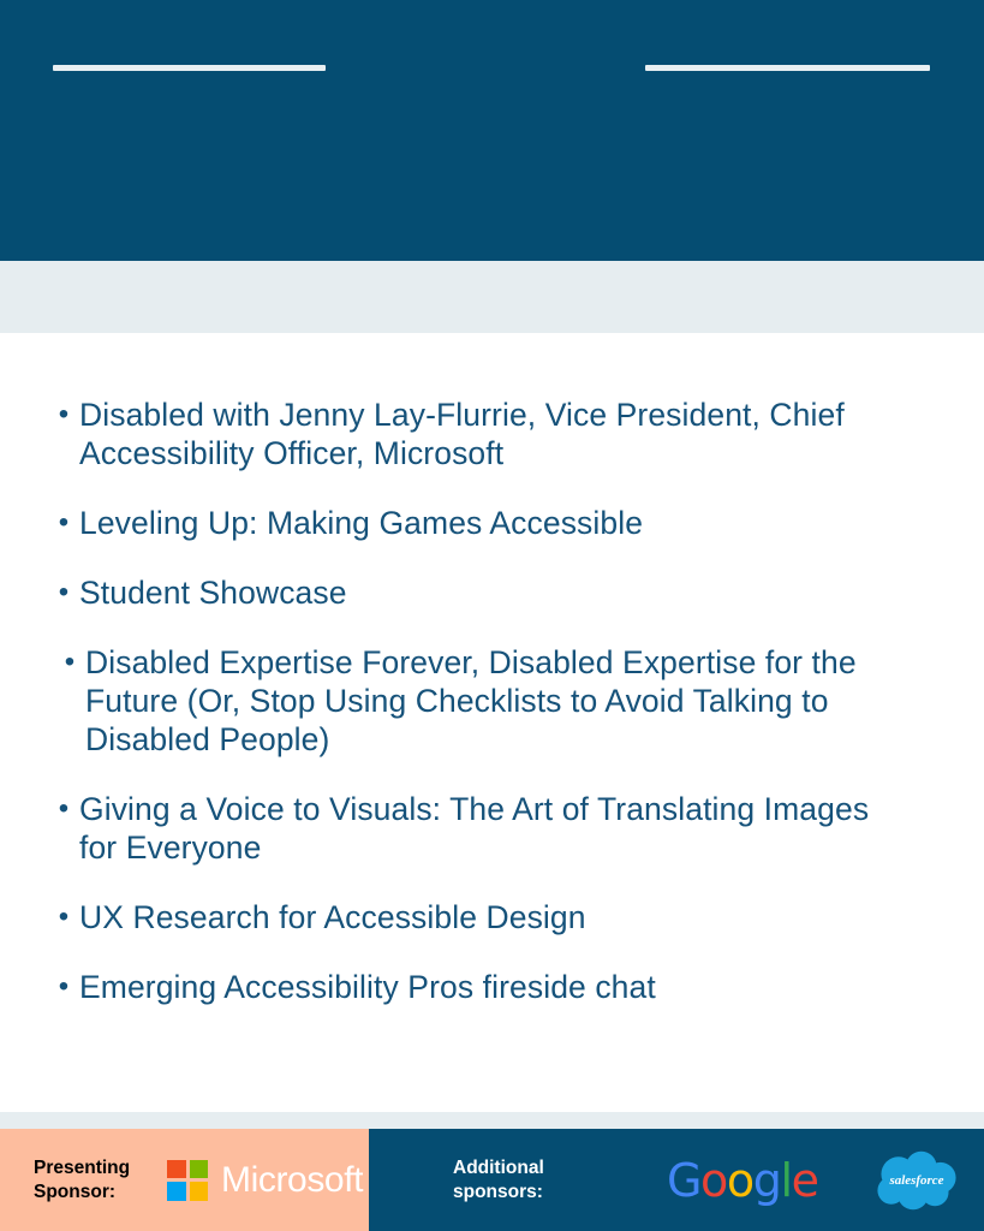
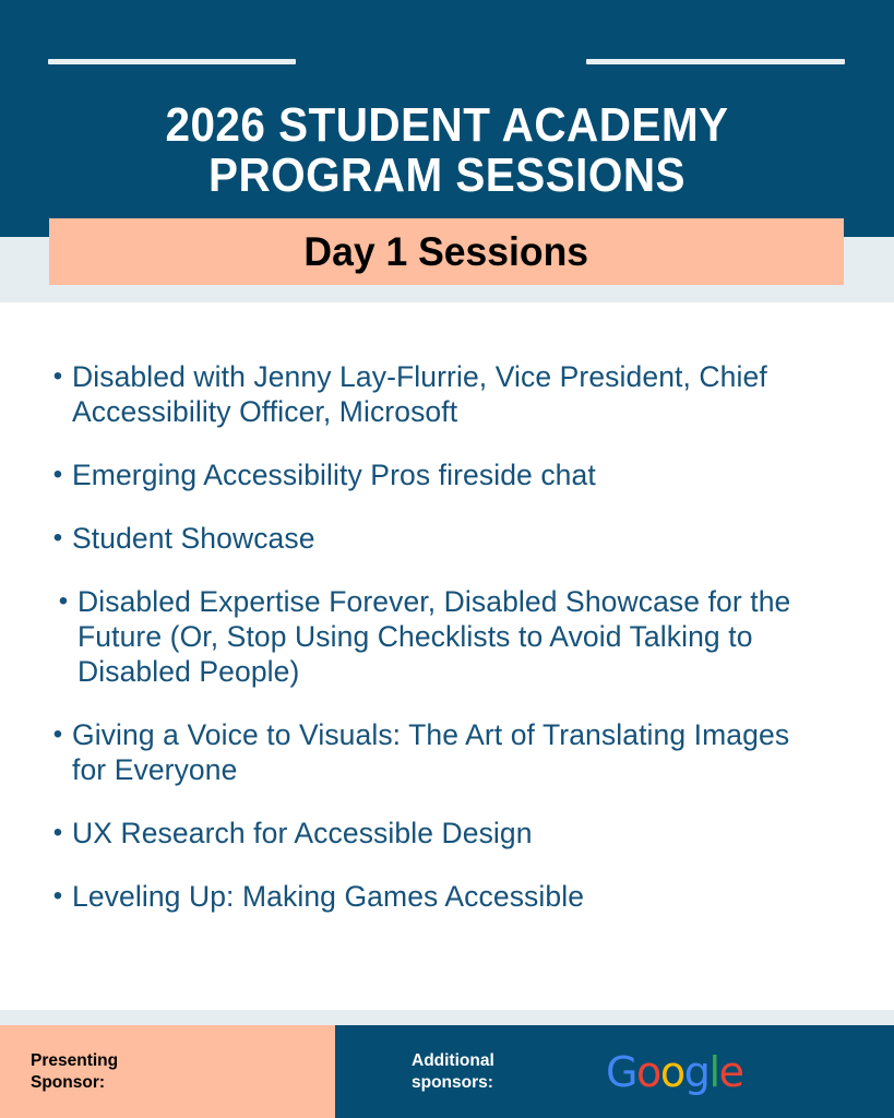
+ 2026 STUDENT ACADEMY
+ PROGRAM SESSIONS
+ Day 1 Sessions
  •
  Disabled with Jenny Lay-Flurrie, Vice President, Chief Accessibility Officer, Microsoft
  •
- Leveling Up: Making Games Accessible
+ Emerging Accessibility Pros fireside chat
  •
  Student Showcase
  •
- Disabled Expertise Forever, Disabled Expertise for the Future (Or, Stop Using Checklists to Avoid Talking to Disabled People)
+ Disabled Expertise Forever, Disabled Showcase for the Future (Or, Stop Using Checklists to Avoid Talking to Disabled People)
  •
  Giving a Voice to Visuals: The Art of Translating Images for Everyone
  •
  UX Research for Accessible Design
  •
- Emerging Accessibility Pros fireside chat
+ Leveling Up: Making Games Accessible
  Presenting
  Sponsor:
- Microsoft
  Additional
  sponsors:
  Google
- salesforce
